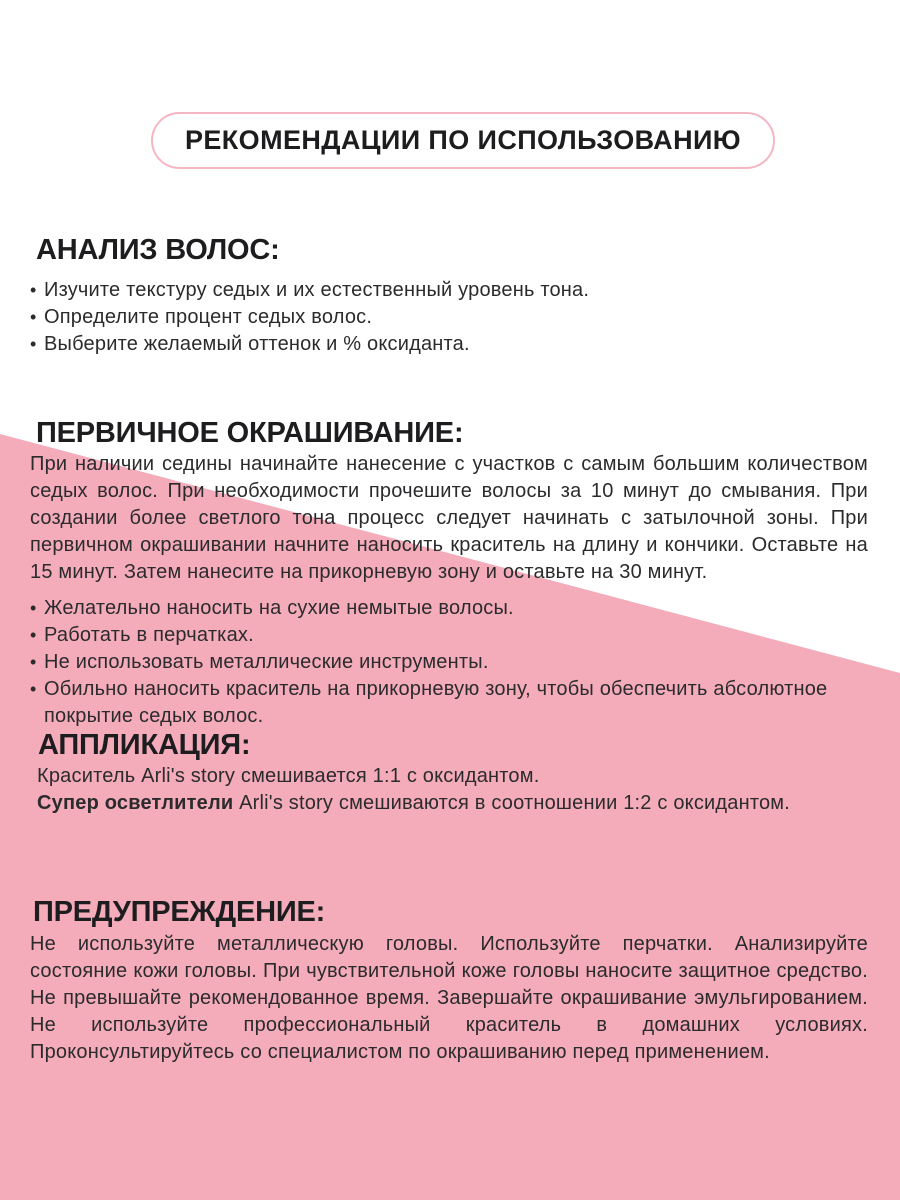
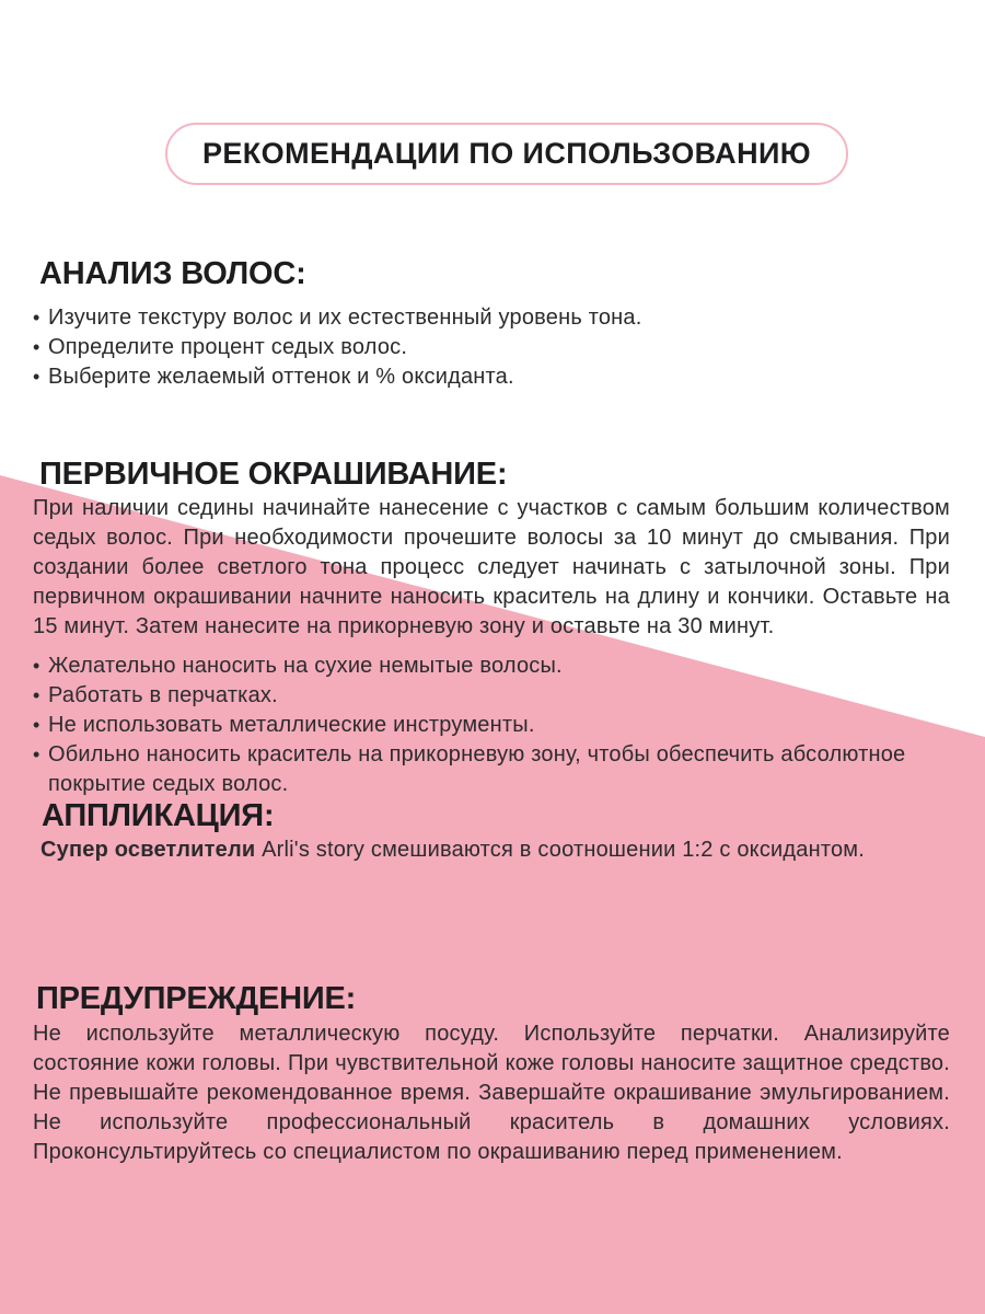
  РЕКОМЕНДАЦИИ ПО ИСПОЛЬЗОВАНИЮ
  АНАЛИЗ ВОЛОС:
- Изучите текстуру седых и их естественный уровень тона.
+ Изучите текстуру волос и их естественный уровень тона.
  Определите процент седых волос.
  Выберите желаемый оттенок и % оксиданта.
  ПЕРВИЧНОЕ ОКРАШИВАНИЕ:
  При наличии седины начинайте нанесение с участков с самым большим количеством седых волос. При необходимости прочешите волосы за 10 минут до смывания. При создании более светлого тона процесс следует начинать с затылочной зоны. При первичном окрашивании начните наносить краситель на длину и кончики. Оставьте на 15 минут. Затем нанесите на прикорневую зону и оставьте на 30 минут.
  Желательно наносить на сухие немытые волосы.
  Работать в перчатках.
  Не использовать металлические инструменты.
  Обильно наносить краситель на прикорневую зону, чтобы обеспечить абсолютное покрытие седых волос.
  АППЛИКАЦИЯ:
- Краситель Arli's story смешивается 1:1 с оксидантом.
  Супер осветлители Arli's story смешиваются в соотношении 1:2 с оксидантом.
  ПРЕДУПРЕЖДЕНИЕ:
- Не используйте металлическую головы. Используйте перчатки. Анализируйте состояние кожи головы. При чувствительной коже головы наносите защитное средство. Не превышайте рекомендованное время. Завершайте окрашивание эмульгированием. Не используйте профессиональный краситель в домашних условиях. Проконсультируйтесь со специалистом по окрашиванию перед применением.
+ Не используйте металлическую посуду. Используйте перчатки. Анализируйте состояние кожи головы. При чувствительной коже головы наносите защитное средство. Не превышайте рекомендованное время. Завершайте окрашивание эмульгированием. Не используйте профессиональный краситель в домашних условиях. Проконсультируйтесь со специалистом по окрашиванию перед применением.
